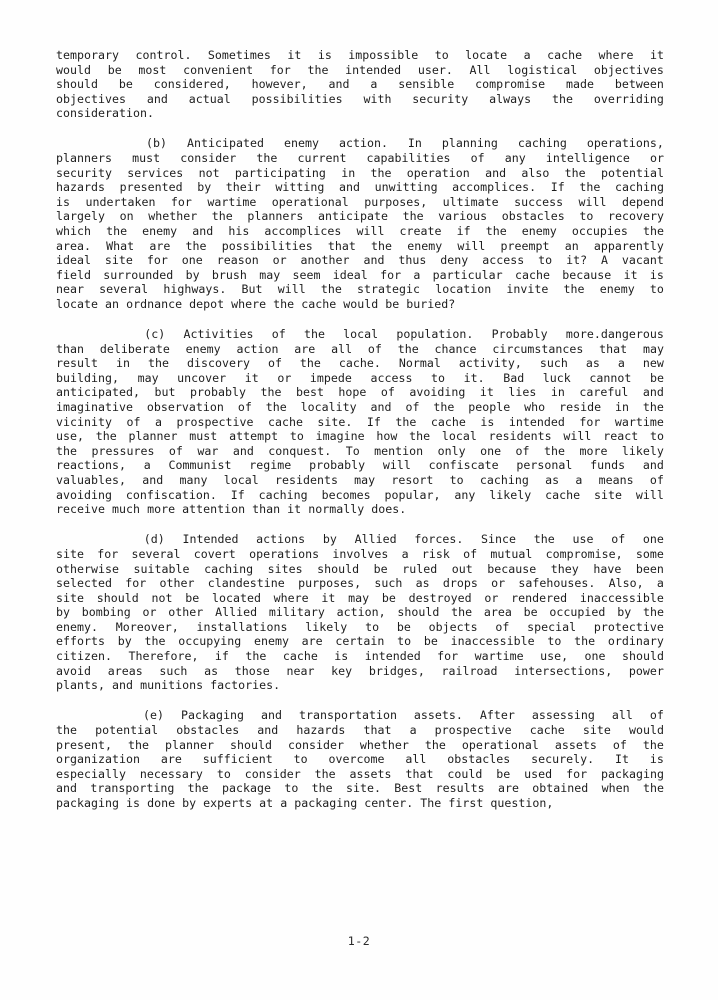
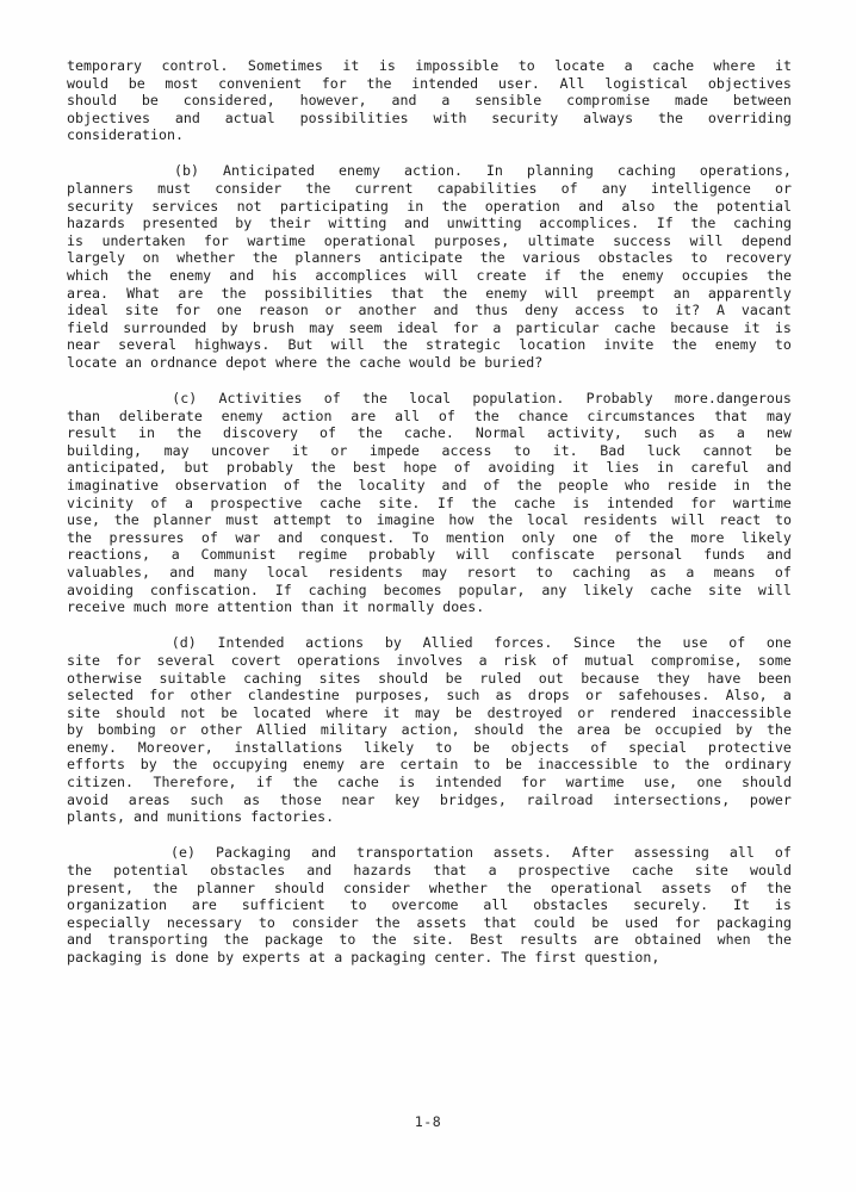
  temporary
  control.
  Sometimes
  it
  is
  impossible
  to
  locate
  a
  cache
  where
  it
  would
  be
  most
  convenient
  for
  the
  intended
  user.
  All
  logistical
  objectives
  should
  be
  considered,
  however,
  and
  a
  sensible
  compromise
  made
  between
  objectives
  and
  actual
  possibilities
  with
  security
  always
  the
  overriding
  consideration.
  (b)
  Anticipated
  enemy
  action.
  In
  planning
  caching
  operations,
  planners
  must
  consider
  the
  current
  capabilities
  of
  any
  intelligence
  or
  security
  services
  not
  participating
  in
  the
  operation
  and
  also
  the
  potential
  hazards
  presented
  by
  their
  witting
  and
  unwitting
  accomplices.
  If
  the
  caching
  is
  undertaken
  for
  wartime
  operational
  purposes,
  ultimate
  success
  will
  depend
  largely
  on
  whether
  the
  planners
  anticipate
  the
  various
  obstacles
  to
  recovery
  which
  the
  enemy
  and
  his
  accomplices
  will
  create
  if
  the
  enemy
  occupies
  the
  area.
  What
  are
  the
  possibilities
  that
  the
  enemy
  will
  preempt
  an
  apparently
  ideal
  site
  for
  one
  reason
  or
  another
  and
  thus
  deny
  access
  to
  it?
  A
  vacant
  field
  surrounded
  by
  brush
  may
  seem
  ideal
  for
  a
  particular
  cache
  because
  it
  is
  near
  several
  highways.
  But
  will
  the
  strategic
  location
  invite
  the
  enemy
  to
  locate
  an
  ordnance
  depot
  where
  the
  cache
  would
  be
  buried?
  (c)
  Activities
  of
  the
  local
  population.
  Probably
  more.dangerous
  than
  deliberate
  enemy
  action
  are
  all
  of
  the
  chance
  circumstances
  that
  may
  result
  in
  the
  discovery
  of
  the
  cache.
  Normal
  activity,
  such
  as
  a
  new
  building,
  may
  uncover
  it
  or
  impede
  access
  to
  it.
  Bad
  luck
  cannot
  be
  anticipated,
  but
  probably
  the
  best
  hope
  of
  avoiding
  it
  lies
  in
  careful
  and
  imaginative
  observation
  of
  the
  locality
  and
  of
  the
  people
  who
  reside
  in
  the
  vicinity
  of
  a
  prospective
  cache
  site.
  If
  the
  cache
  is
  intended
  for
  wartime
  use,
  the
  planner
  must
  attempt
  to
  imagine
  how
  the
  local
  residents
  will
  react
  to
  the
  pressures
  of
  war
  and
  conquest.
  To
  mention
  only
  one
  of
  the
  more
  likely
  reactions,
  a
  Communist
  regime
  probably
  will
  confiscate
  personal
  funds
  and
  valuables,
  and
  many
  local
  residents
  may
  resort
  to
  caching
  as
  a
  means
  of
  avoiding
  confiscation.
  If
  caching
  becomes
  popular,
  any
  likely
  cache
  site
  will
  receive
  much
  more
  attention
  than
  it
  normally
  does.
  (d)
  Intended
  actions
  by
  Allied
  forces.
  Since
  the
  use
  of
  one
  site
  for
  several
  covert
  operations
  involves
  a
  risk
  of
  mutual
  compromise,
  some
  otherwise
  suitable
  caching
  sites
  should
  be
  ruled
  out
  because
  they
  have
  been
  selected
  for
  other
  clandestine
  purposes,
  such
  as
  drops
  or
  safehouses.
  Also,
  a
  site
  should
  not
  be
  located
  where
  it
  may
  be
  destroyed
  or
  rendered
  inaccessible
  by
  bombing
  or
  other
  Allied
  military
  action,
  should
  the
  area
  be
  occupied
  by
  the
  enemy.
  Moreover,
  installations
  likely
  to
  be
  objects
  of
  special
  protective
  efforts
  by
  the
  occupying
  enemy
  are
  certain
  to
  be
  inaccessible
  to
  the
  ordinary
  citizen.
  Therefore,
  if
  the
  cache
  is
  intended
  for
  wartime
  use,
  one
  should
  avoid
  areas
  such
  as
  those
  near
  key
  bridges,
  railroad
  intersections,
  power
  plants,
  and
  munitions
  factories.
  (e)
  Packaging
  and
  transportation
  assets.
  After
  assessing
  all
  of
  the
  potential
  obstacles
  and
  hazards
  that
  a
  prospective
  cache
  site
  would
  present,
  the
  planner
  should
  consider
  whether
  the
  operational
  assets
  of
  the
  organization
  are
  sufficient
  to
  overcome
  all
  obstacles
  securely.
  It
  is
  especially
  necessary
  to
  consider
  the
  assets
  that
  could
  be
  used
  for
  packaging
  and
  transporting
  the
  package
  to
  the
  site.
  Best
  results
  are
  obtained
  when
  the
  packaging
  is
  done
  by
  experts
  at
  a
  packaging
  center.
  The
  first
  question,
- 1-2
+ 1-8
